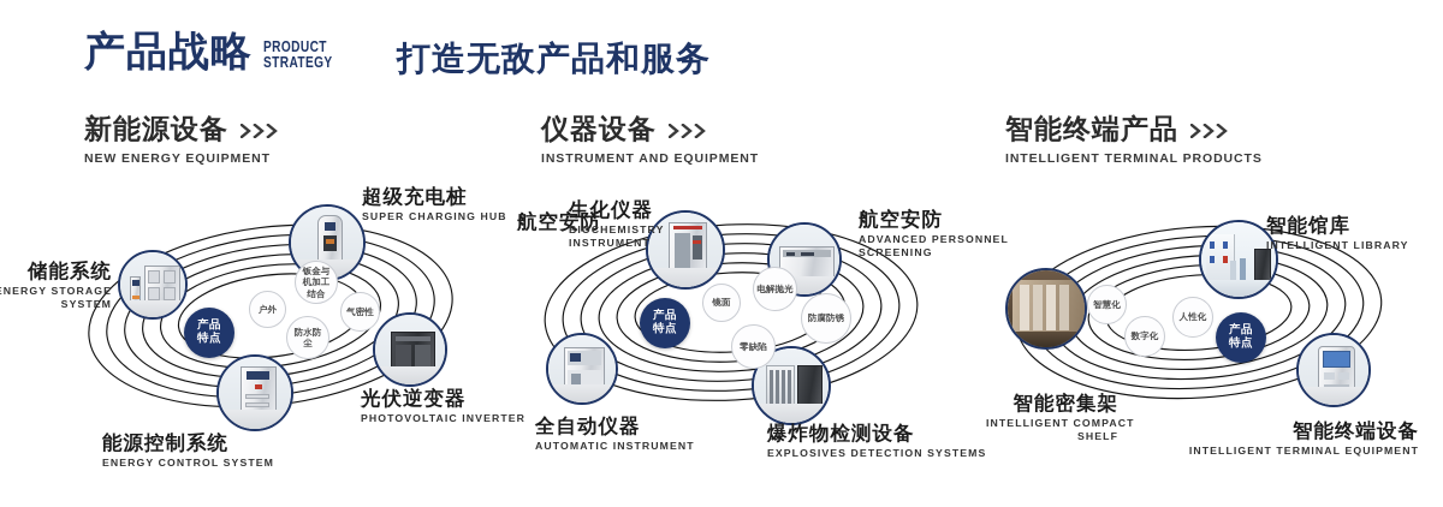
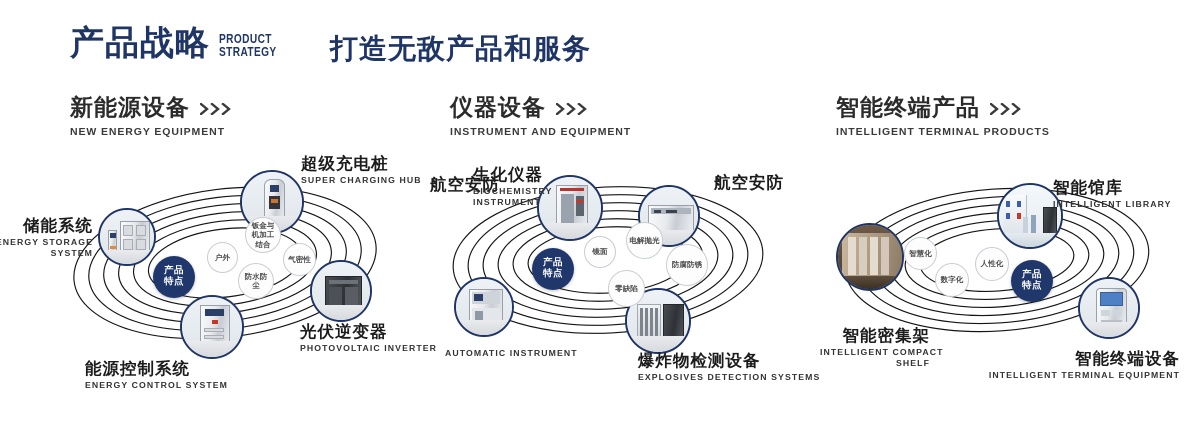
  产品战略
  PRODUCT
  STRATEGY
  打造无敌产品和服务
  新能源设备
  NEW ENERGY EQUIPMENT
  仪器设备
  INSTRUMENT AND EQUIPMENT
  智能终端产品
  INTELLIGENT TERMINAL PRODUCTS
  产品
  特点
  户外
  钣金与机加工结合
  防水防尘
  气密性
  储能系统
  NERGY STORAGE
  SYSTEM
  超级充电桩
  SUPER CHARGING HUB
  光伏逆变器
  PHOTOVOLTAIC INVERTER
  能源控制系统
  ENERGY CONTROL SYSTEM
  产品
  特点
  镜面
  电解抛光
  防腐防锈
  零缺陷
  航空安防
  生化仪器
  BIOCHEMISTRY
  INSTRUMENT
  航空安防
- ADVANCED PERSONNEL
- SCREENING
- 全自动仪器
  AUTOMATIC INSTRUMENT
  爆炸物检测设备
  EXPLOSIVES DETECTION SYSTEMS
  产品
  特点
  智慧化
  数字化
  人性化
  智能馆库
  INTELLIGENT LIBRARY
  智能密集架
  INTELLIGENT COMPA
  SHELF
  智能终端设备
  INTELLIGENT TERMINAL EQUIPMENT
